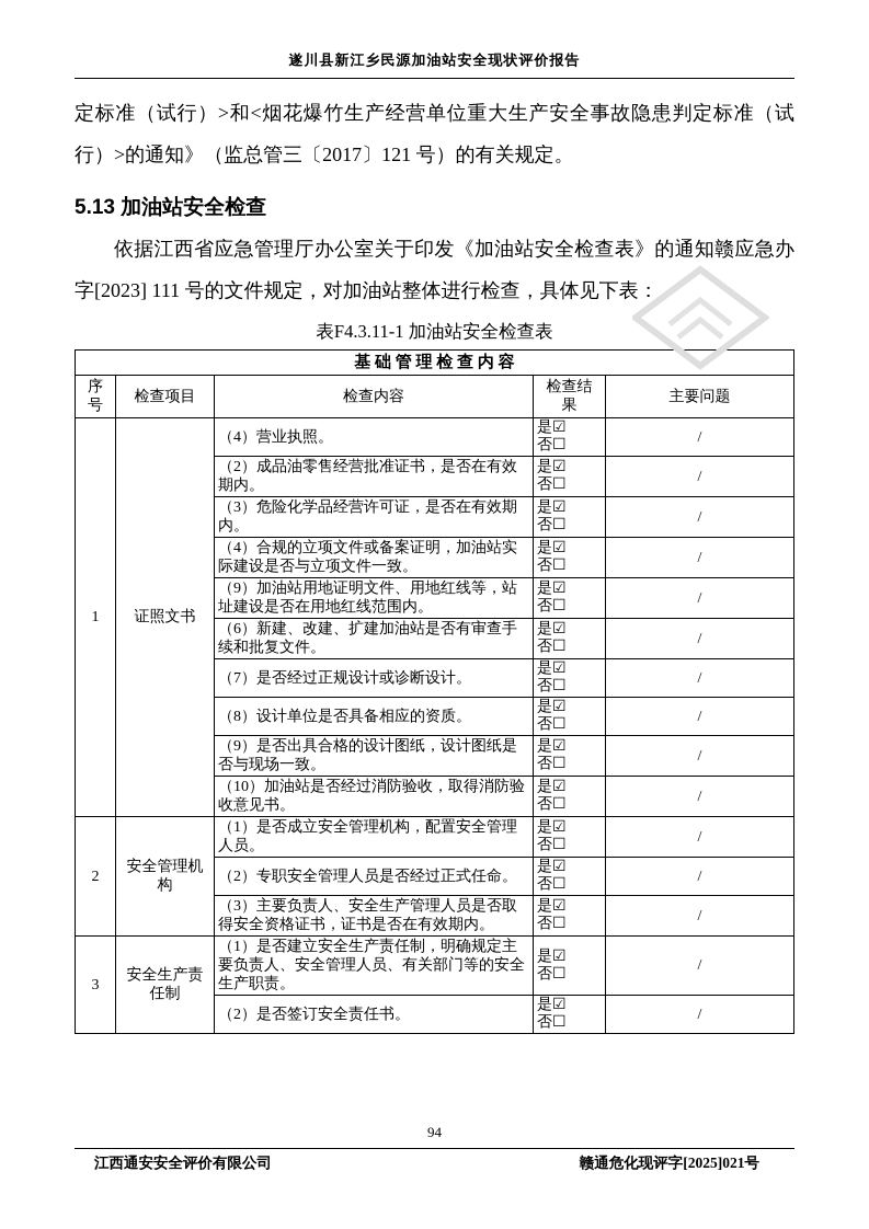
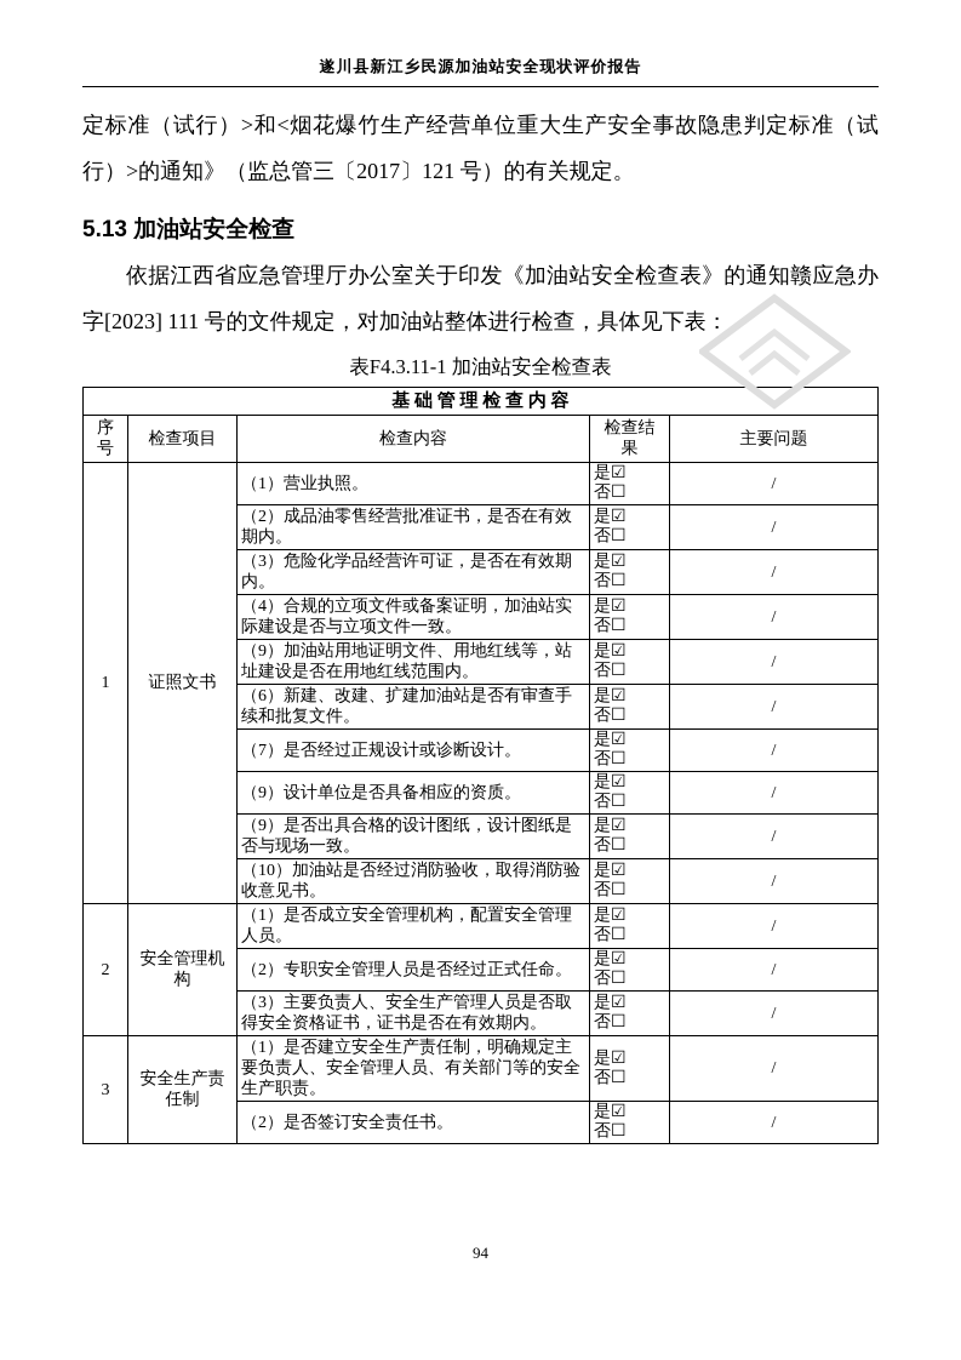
  遂川县新江乡民源加油站安全现状评价报告
  定标准（试行）>和<烟花爆竹生产经营单位重大生产安全事故隐患判定标准（试行）>的通知》（监总管三〔2017〕121 号）的有关规定。
  5.13 加油站安全检查
  依据江西省应急管理厅办公室关于印发《加油站安全检查表》的通知赣应急办字[2023] 111 号的文件规定，对加油站整体进行检查，具体见下表：
  表F4.3.11-1 加油站安全检查表
  基 础 管 理 检 查 内 容
  序号	检查项目	检查内容	检查结果	主要问题
- 1	证照文书	（4）营业执照。	是☑否☐	/
+ 1	证照文书	（1）营业执照。	是☑否☐	/
  （2）成品油零售经营批准证书，是否在有效期内。	是☑否☐	/
  （3）危险化学品经营许可证，是否在有效期内。	是☑否☐	/
  （4）合规的立项文件或备案证明，加油站实际建设是否与立项文件一致。	是☑否☐	/
  （9）加油站用地证明文件、用地红线等，站址建设是否在用地红线范围内。	是☑否☐	/
  （6）新建、改建、扩建加油站是否有审查手续和批复文件。	是☑否☐	/
  （7）是否经过正规设计或诊断设计。	是☑否☐	/
- （8）设计单位是否具备相应的资质。	是☑否☐	/
+ （9）设计单位是否具备相应的资质。	是☑否☐	/
  （9）是否出具合格的设计图纸，设计图纸是否与现场一致。	是☑否☐	/
  （10）加油站是否经过消防验收，取得消防验收意见书。	是☑否☐	/
  2	安全管理机构	（1）是否成立安全管理机构，配置安全管理人员。	是☑否☐	/
  （2）专职安全管理人员是否经过正式任命。	是☑否☐	/
  （3）主要负责人、安全生产管理人员是否取得安全资格证书，证书是否在有效期内。	是☑否☐	/
  3	安全生产责任制	（1）是否建立安全生产责任制，明确规定主要负责人、安全管理人员、有关部门等的安全生产职责。	是☑否☐	/
  （2）是否签订安全责任书。	是☑否☐	/
  94
- 江西通安安全评价有限公司
- 赣通危化现评字[2025]021号
